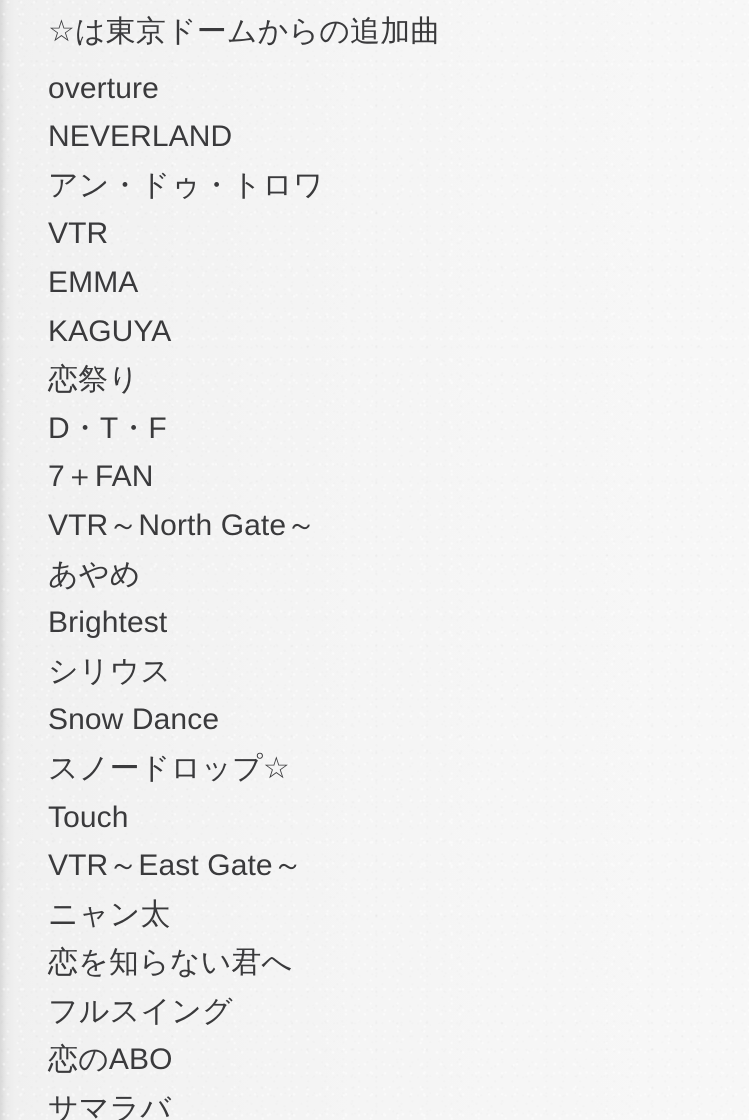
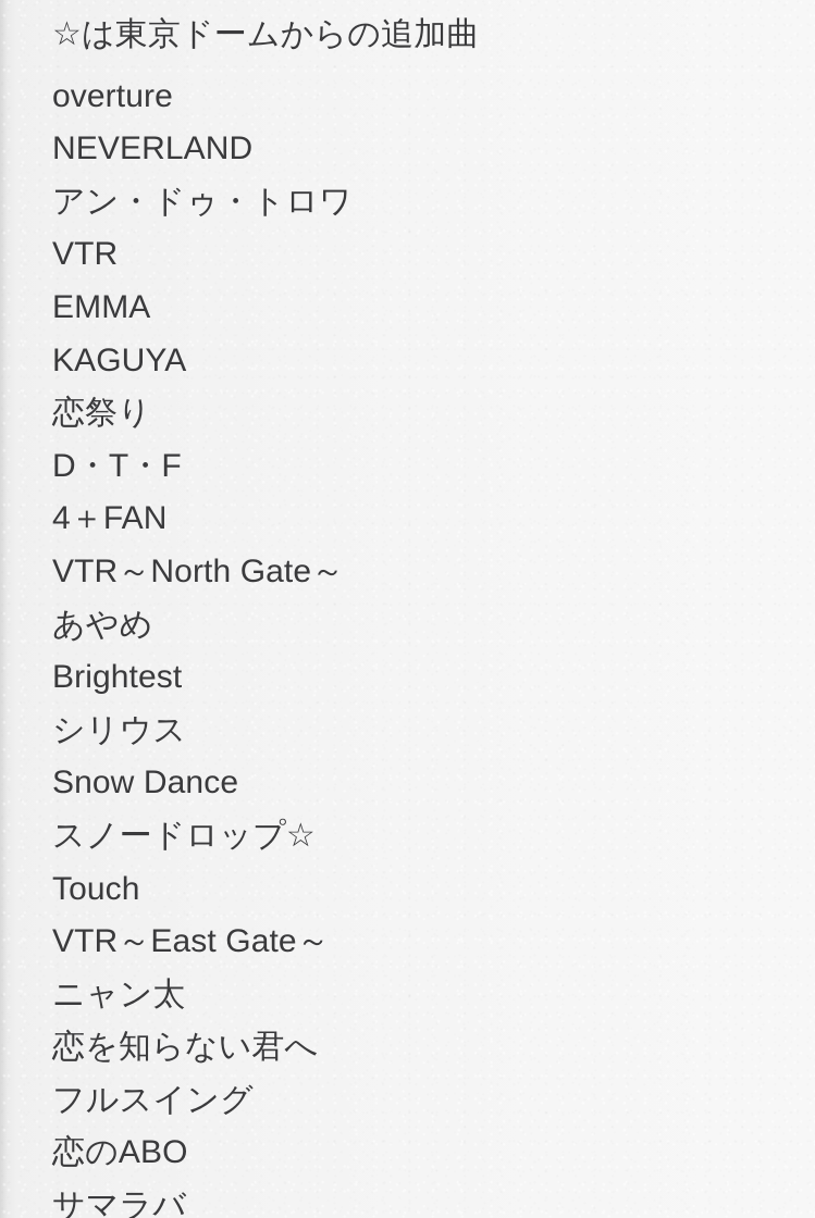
  ☆は東京ドームからの追加曲
  overture
  NEVERLAND
  アン・ドゥ・トロワ
  VTR
  EMMA
  KAGUYA
  恋祭り
  D・T・F
- 7＋FAN
+ 4＋FAN
  VTR～North Gate～
  あやめ
  Brightest
  シリウス
  Snow Dance
  スノードロップ☆
  Touch
  VTR～East Gate～
  ニャン太
  恋を知らない君へ
  フルスイング
  恋のABO
  サマラバ
